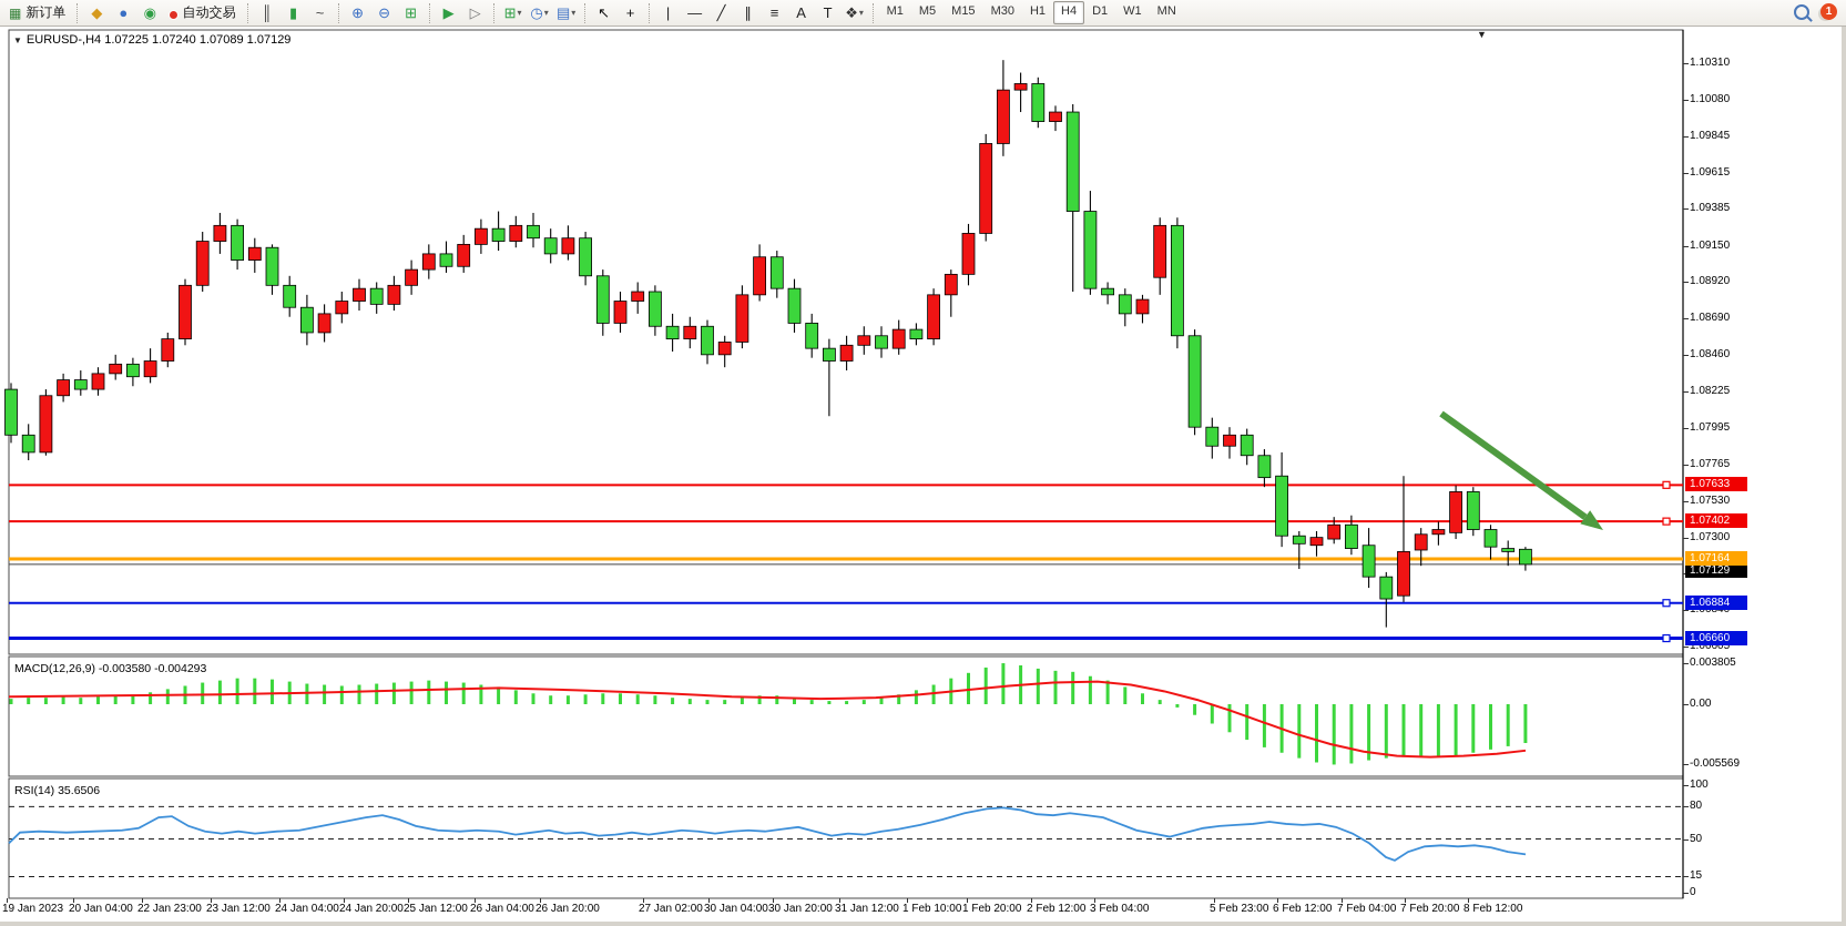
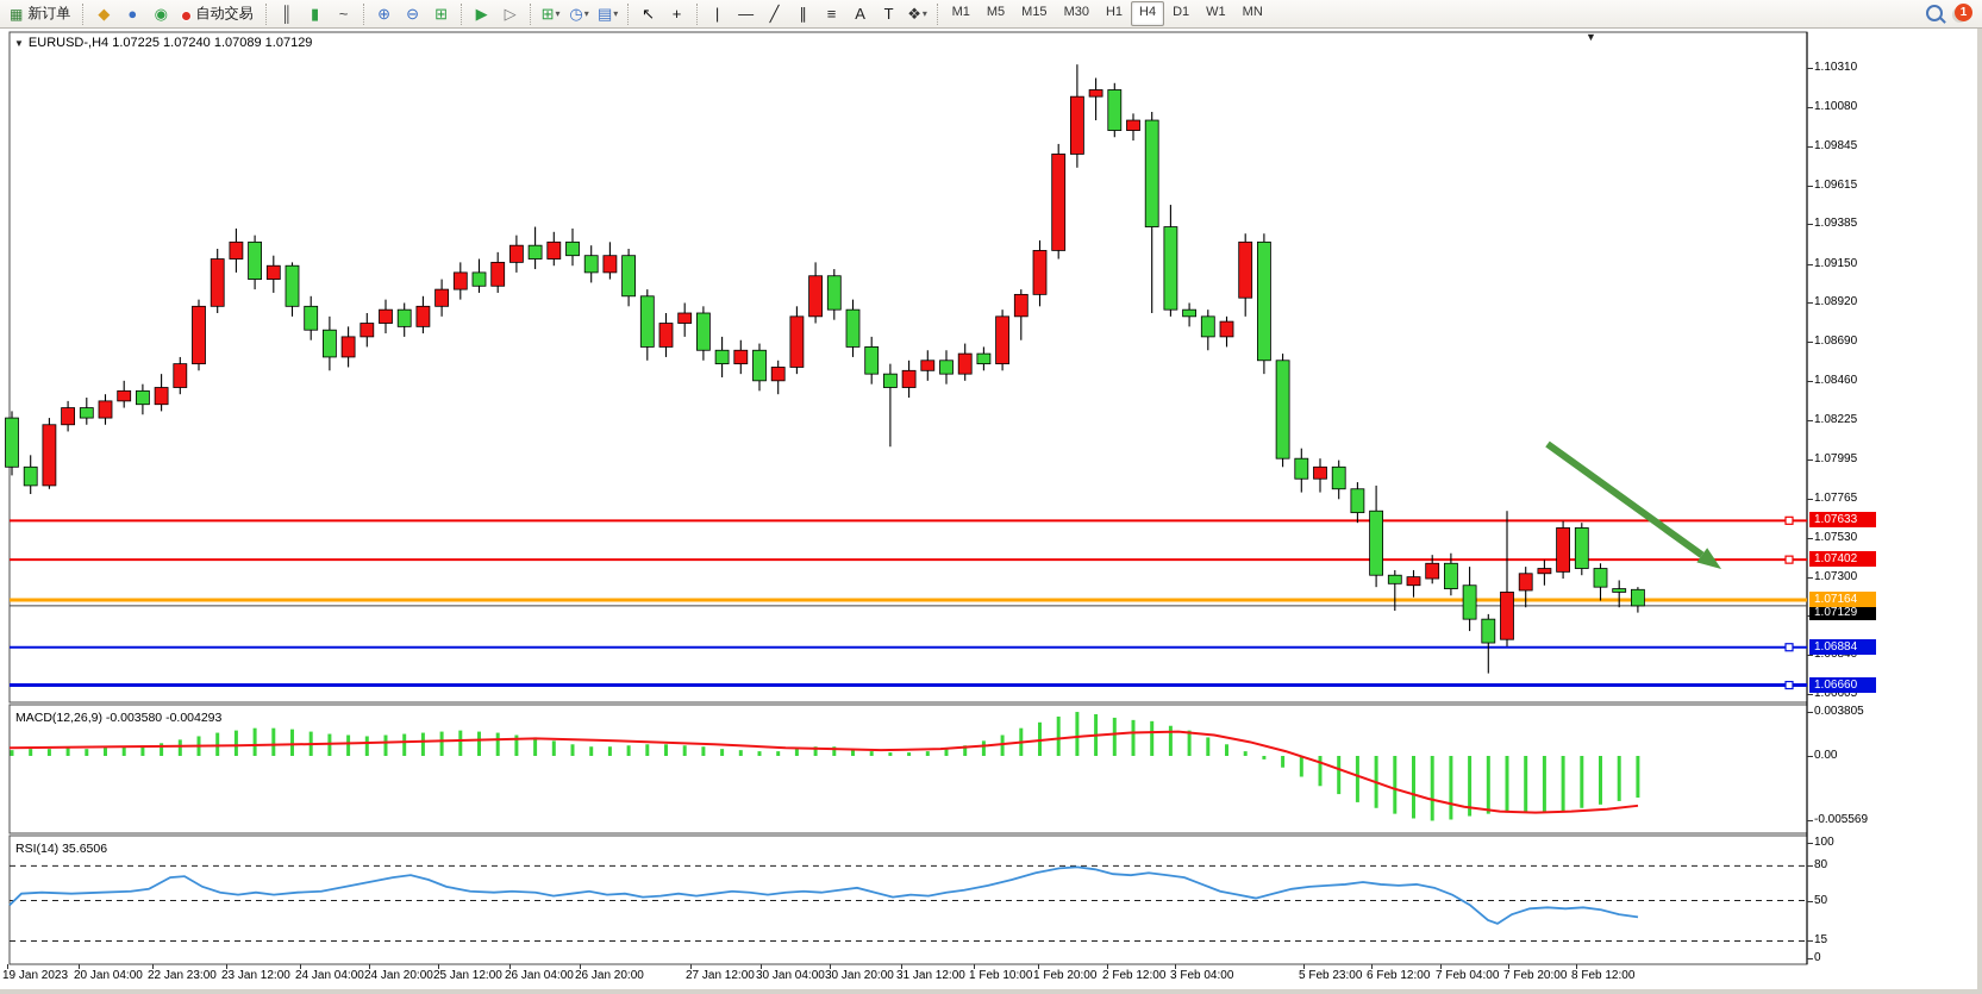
  ▦
  新订单
  ◆
  ●
  ◉
  ●
  自动交易
  ║
  ▮
  ~
  ⊕
  ⊖
  ⊞
  ▶
  ▷
  ⊞
  ▾
  ◷
  ▾
  ▤
  ▾
  ↖
  +
  |
  —
  ╱
  ∥
  ≡
  A
  T
  ❖
  ▾
  M1
  M5
  M15
  M30
  H1
  H4
  D1
  W1
  MN
  1
  ▼ EURUSD-,H4 1.07225 1.07240 1.07089 1.07129
  MACD(12,26,9) -0.003580 -0.004293
  RSI(14) 35.6506
  ▼
  1.07633
  1.07402
  1.07164
  1.07129
  1.06884
  1.06660
  1.10310
  1.10080
  1.09845
  1.09615
  1.09385
  1.09150
  1.08920
  1.08690
  1.08460
  1.08225
  1.07995
  1.07765
  1.07530
  1.07300
  1.06605
  0.003805
  0.00
  -0.005569
  100
  80
  50
  15
  0
  19 Jan 2023
  20 Jan 04:00
  22 Jan 23:00
  23 Jan 12:00
  24 Jan 04:00
  24 Jan 20:00
  25 Jan 12:00
  26 Jan 04:00
  26 Jan 20:00
- 27 Jan 02:00
+ 27 Jan 12:00
  30 Jan 04:00
  30 Jan 20:00
  31 Jan 12:00
  1 Feb 10:00
  1 Feb 20:00
  2 Feb 12:00
  3 Feb 04:00
  5 Feb 23:00
  6 Feb 12:00
  7 Feb 04:00
  7 Feb 20:00
  8 Feb 12:00
